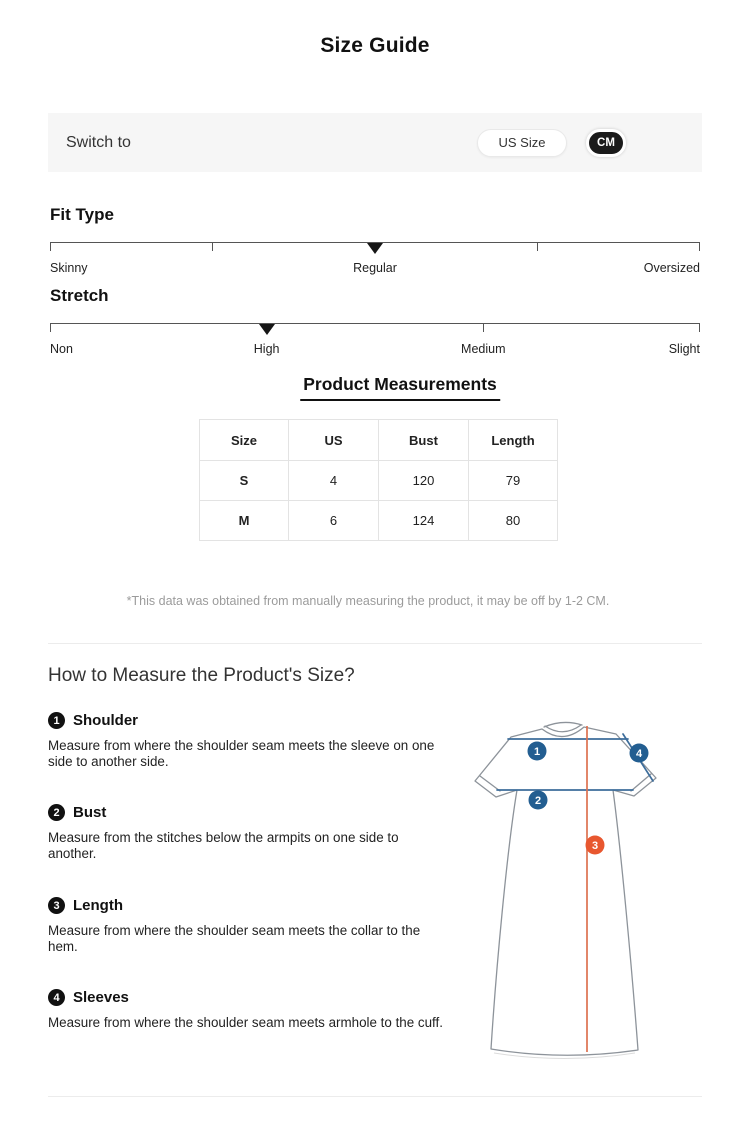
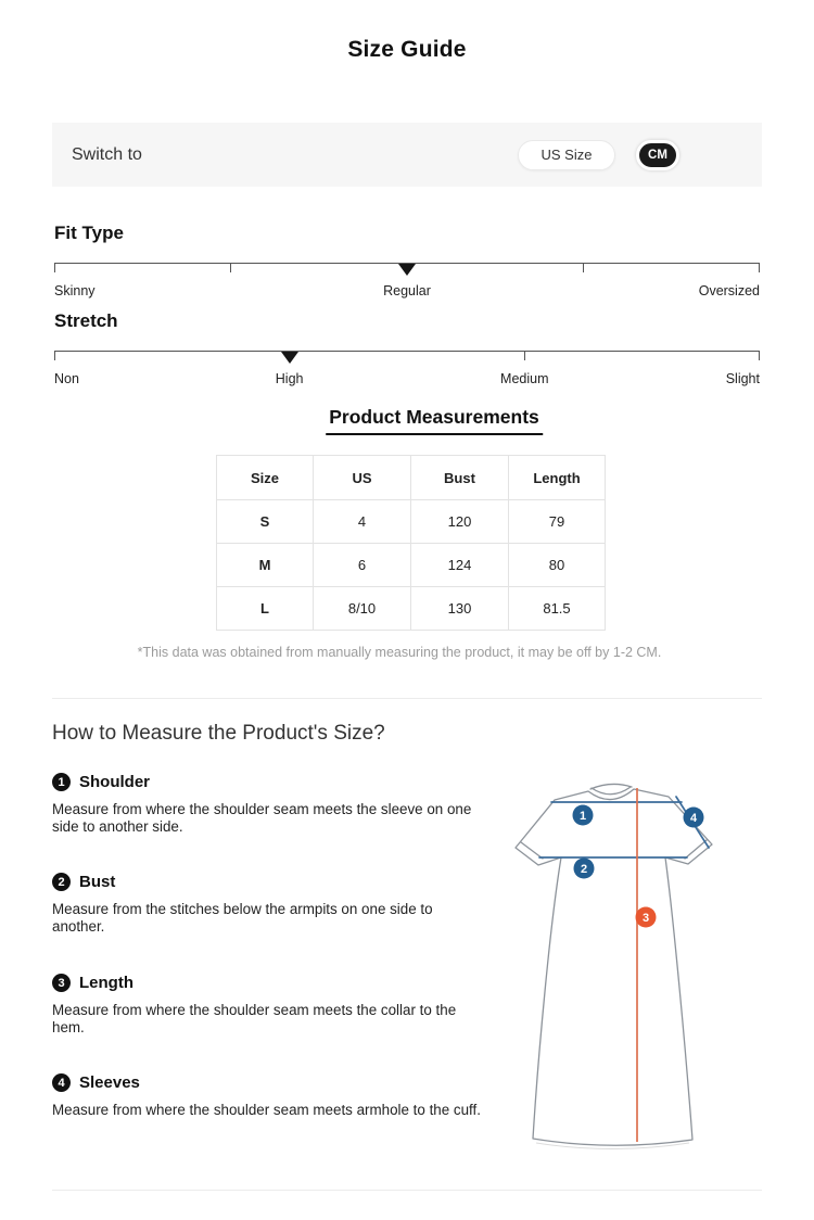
  Size Guide
  Switch to
  US Size
  CM
  Fit Type
  Skinny
  Regular
  Oversized
  Stretch
  Non
  High
  Medium
  Slight
  Product Measurements
  Size	US	Bust	Length
  S	4	120	79
  M	6	124	80
+ L	8/10	130	81.5
  *This data was obtained from manually measuring the product, it may be off by 1-2 CM.
  How to Measure the Product's Size?
  1
  Shoulder
  Measure from where the shoulder seam meets the sleeve on one side to another side.
  2
  Bust
  Measure from the stitches below the armpits on one side to another.
  3
  Length
  Measure from where the shoulder seam meets the collar to the hem.
  4
  Sleeves
  Measure from where the shoulder seam meets armhole to the cuff.
  1
  2
  3
  4
